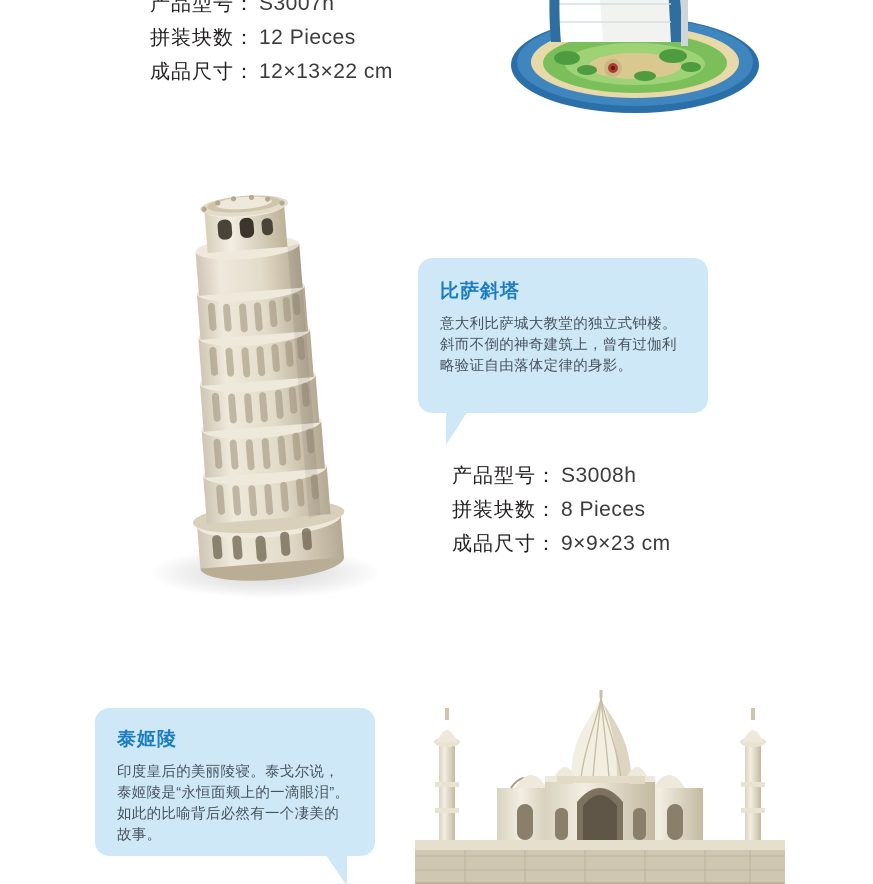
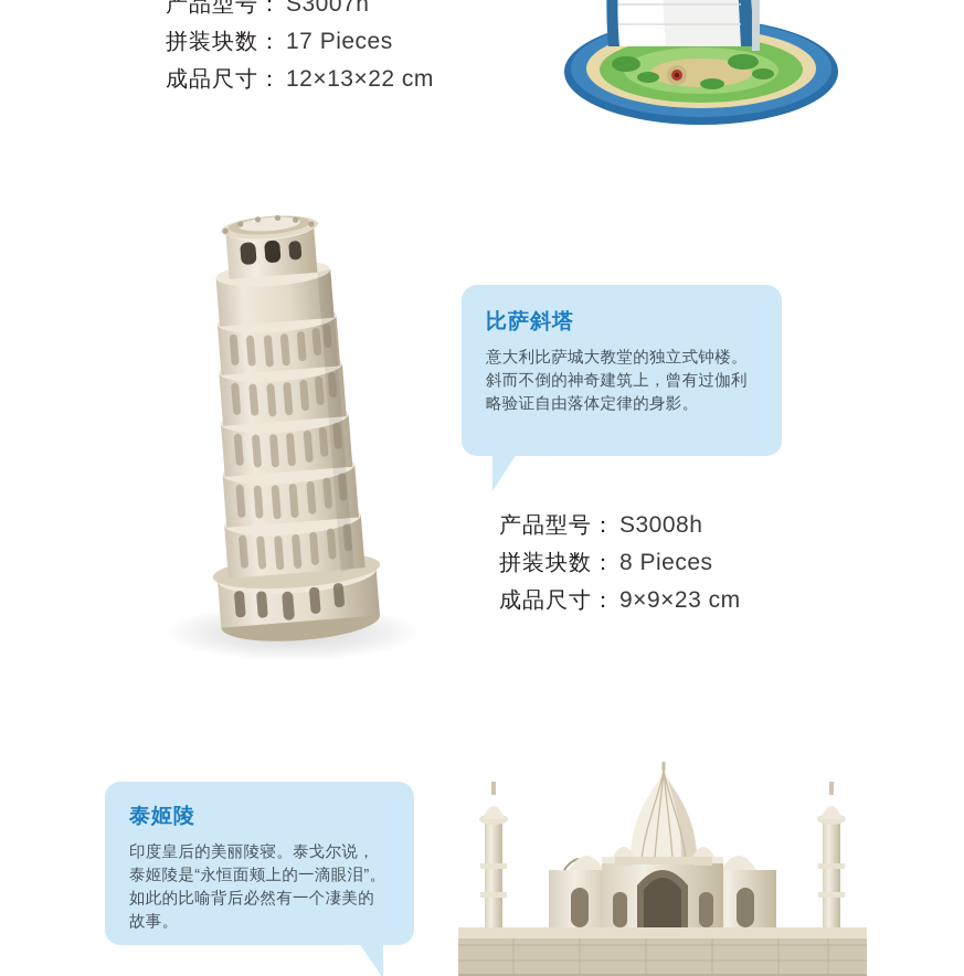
  产品型号：
  S3007h
  拼装块数：
- 12 Pieces
+ 17 Pieces
  成品尺寸：
  12×13×22 cm
  比萨斜塔
  意大利比萨城大教堂的独立式钟楼。斜而不倒的神奇建筑上，曾有过伽利略验证自由落体定律的身影。
  产品型号：
  S3008h
  拼装块数：
  8 Pieces
  成品尺寸：
  9×9×23 cm
  泰姬陵
  印度皇后的美丽陵寝。泰戈尔说，泰姬陵是“永恒面颊上的一滴眼泪”。如此的比喻背后必然有一个凄美的故事。
